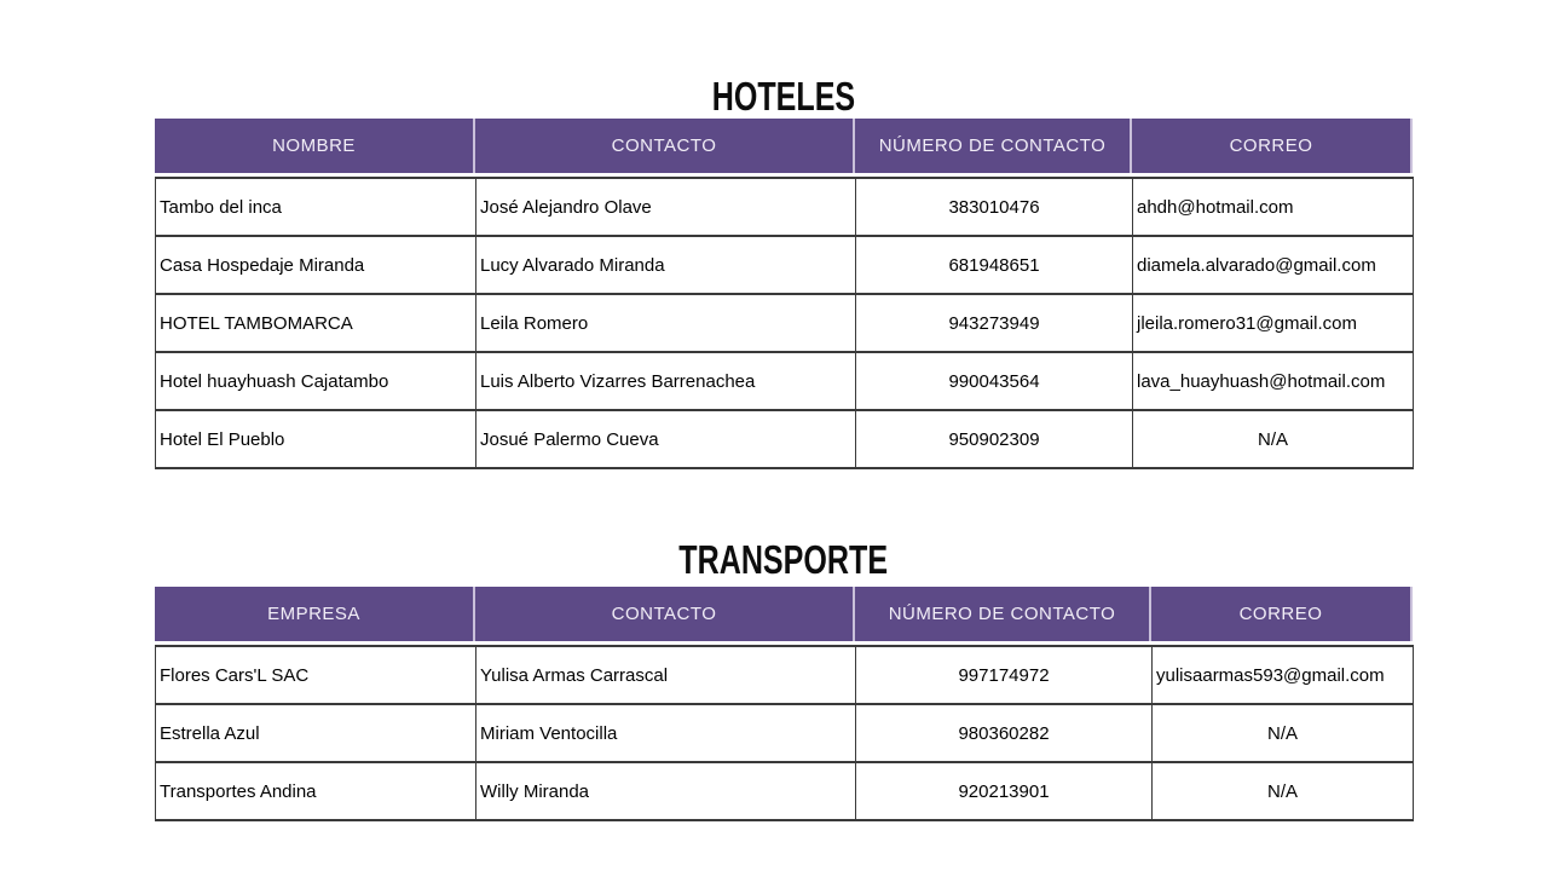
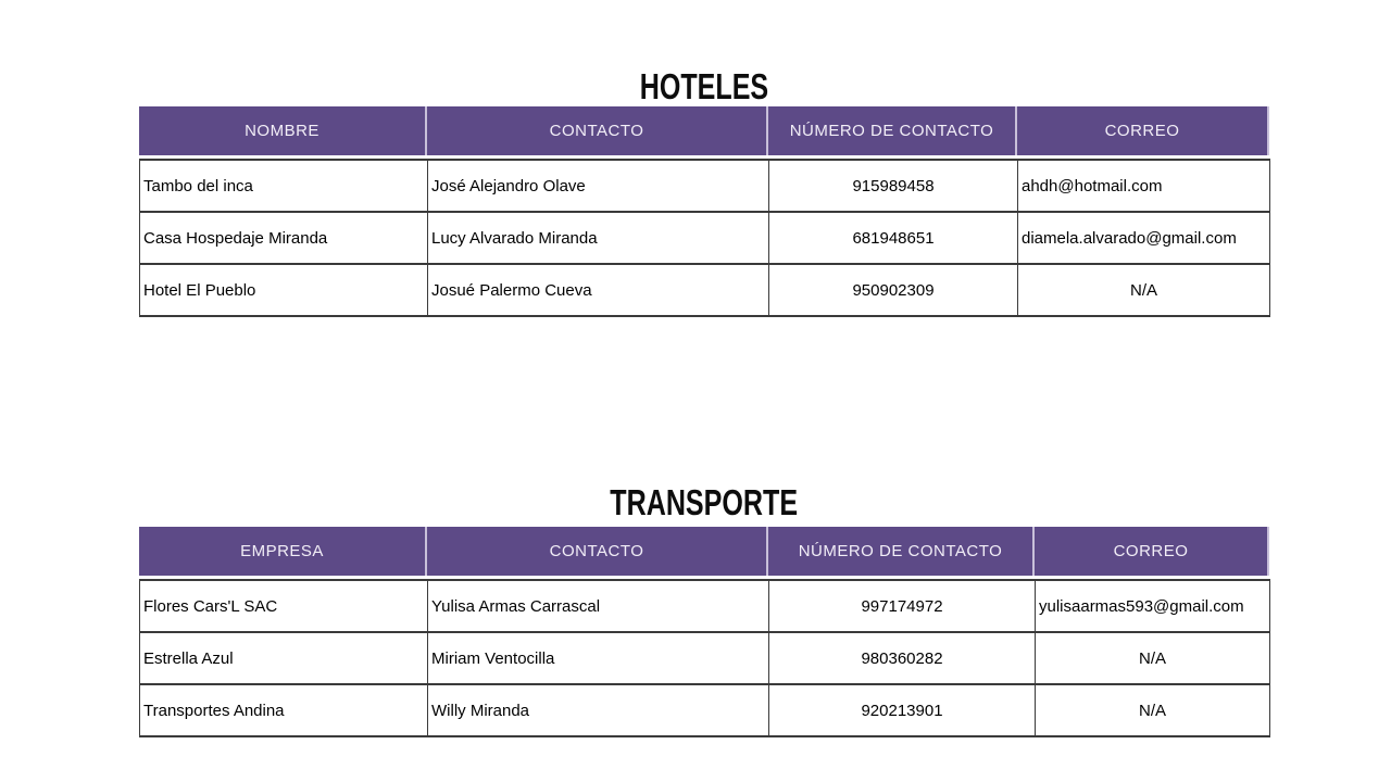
  HOTELES
  NOMBRE
  CONTACTO
  NÚMERO DE CONTACTO
  CORREO
- Tambo del inca	José Alejandro Olave	383010476	ahdh@hotmail.com
+ Tambo del inca	José Alejandro Olave	915989458	ahdh@hotmail.com
  Casa Hospedaje Miranda	Lucy Alvarado Miranda	681948651	diamela.alvarado@gmail.com
- HOTEL TAMBOMARCA	Leila Romero	943273949	jleila.romero31@gmail.com
- Hotel huayhuash Cajatambo	Luis Alberto Vizarres Barrenachea	990043564	lava_huayhuash@hotmail.com
  Hotel El Pueblo	Josué Palermo Cueva	950902309	N/A
  TRANSPORTE
  EMPRESA
  CONTACTO
  NÚMERO DE CONTACTO
  CORREO
  Flores Cars'L SAC	Yulisa Armas Carrascal	997174972	yulisaarmas593@gmail.com
  Estrella Azul	Miriam Ventocilla	980360282	N/A
  Transportes Andina	Willy Miranda	920213901	N/A
